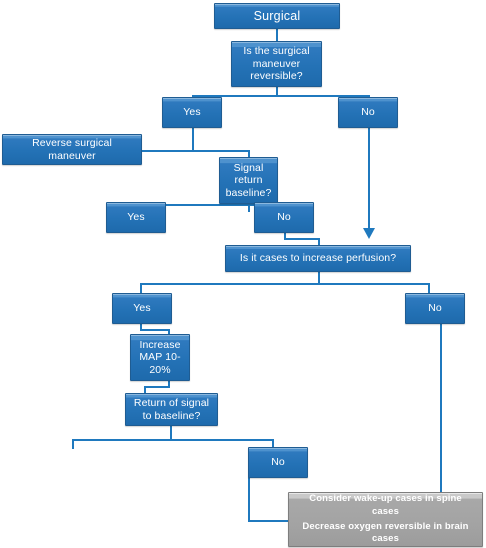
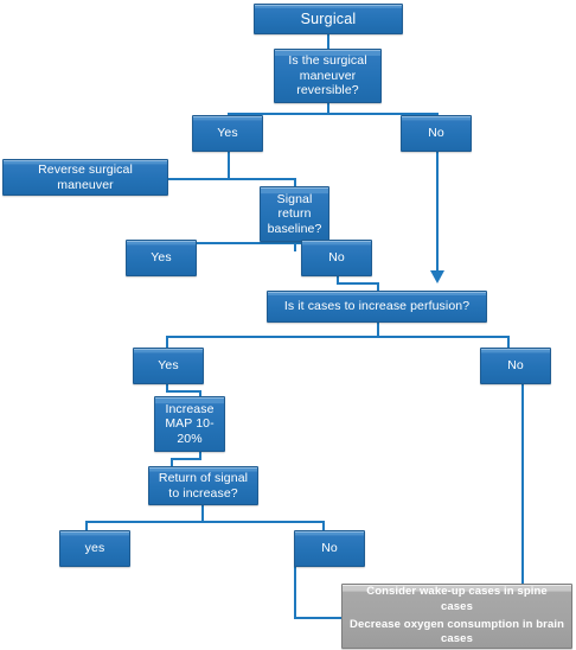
  Surgical
  Is the surgical maneuver reversible?
  Yes
  No
  Reverse surgical maneuver
  Signal return baseline?
  Yes
  No
  Is it cases to increase perfusion?
  Yes
  No
  Increase MAP 10-20%
- Return of signal to baseline?
+ Return of signal to increase?
+ yes
  No
  Consider wake-up cases in spine cases
- Decrease oxygen reversible in brain cases
+ Decrease oxygen consumption in brain cases
